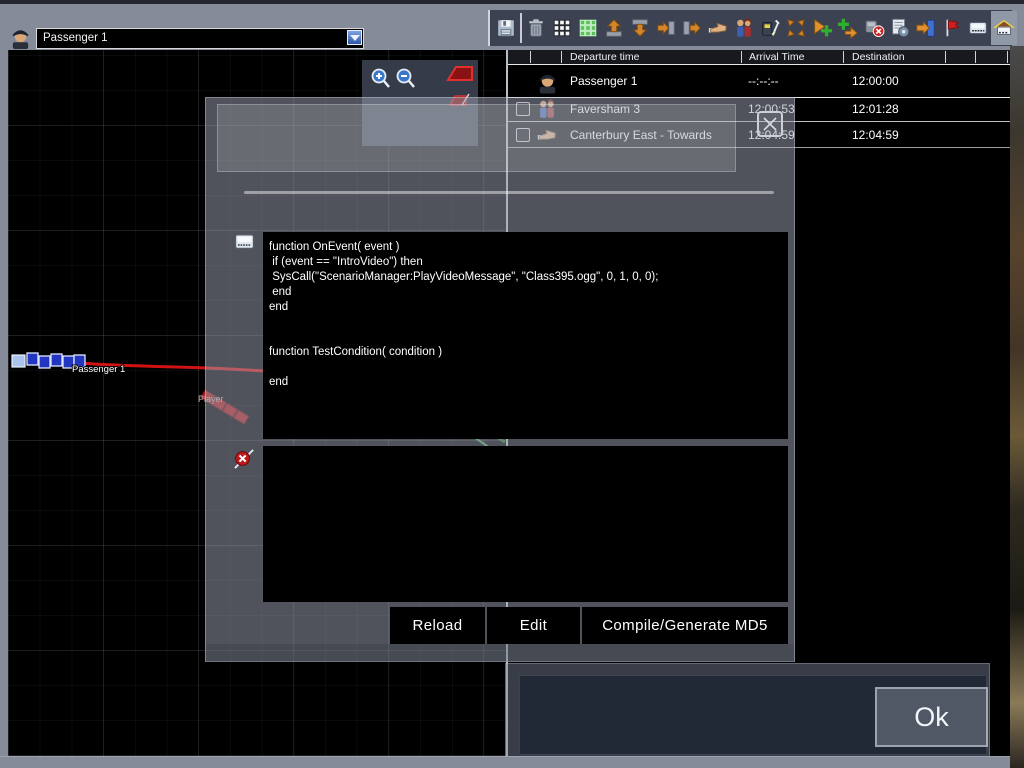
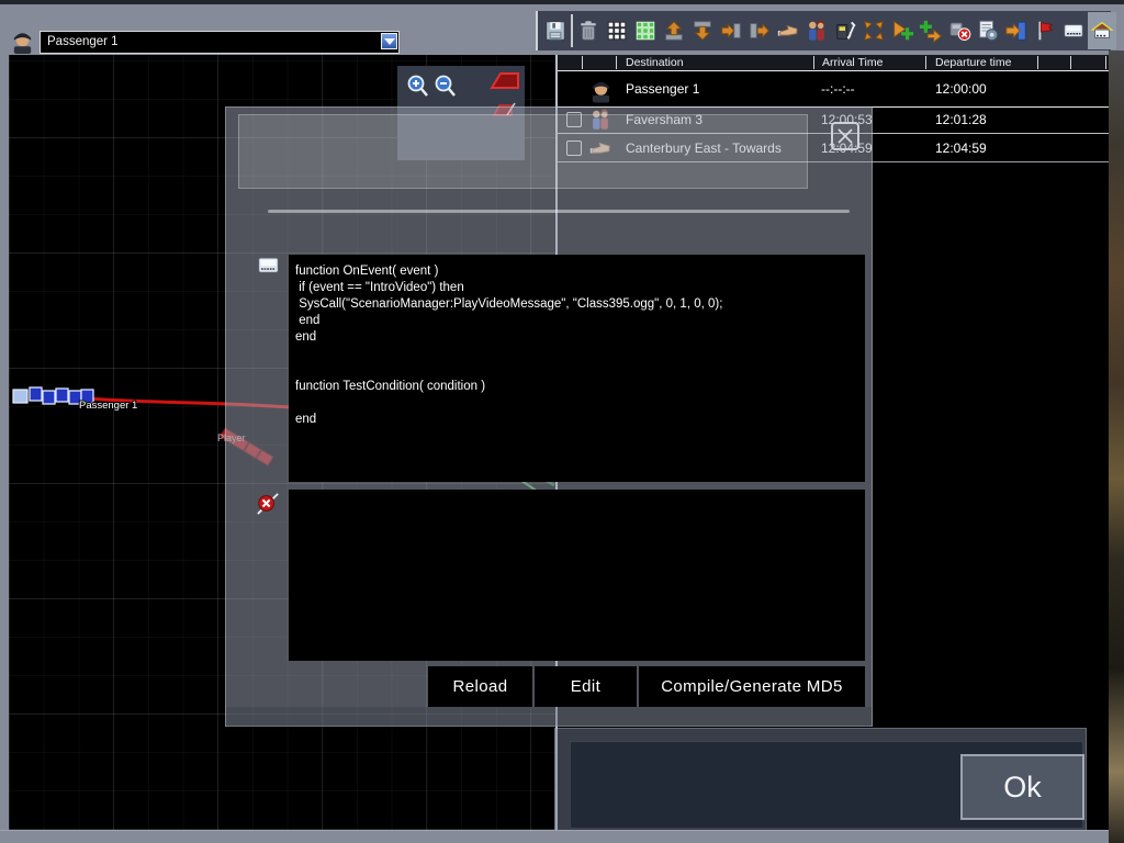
  Player
  Passenger 1
  Passenger 1
- Departure time
+ Destination
  Arrival Time
- Destination
+ Departure time
  Passenger 1
  --:--:--
  12:00:00
  Faversham 3
  12:00:53
  12:01:28
  Canterbury East - Towards
  12:04:59
  12:04:59
  function OnEvent( event )
  if (event == "IntroVideo") then
  SysCall("ScenarioManager:PlayVideoMessage", "Class395.ogg", 0, 1, 0, 0);
  end
  end
  function TestCondition( condition )
  end
  Reload
  Edit
  Compile/Generate MD5
  Ok
